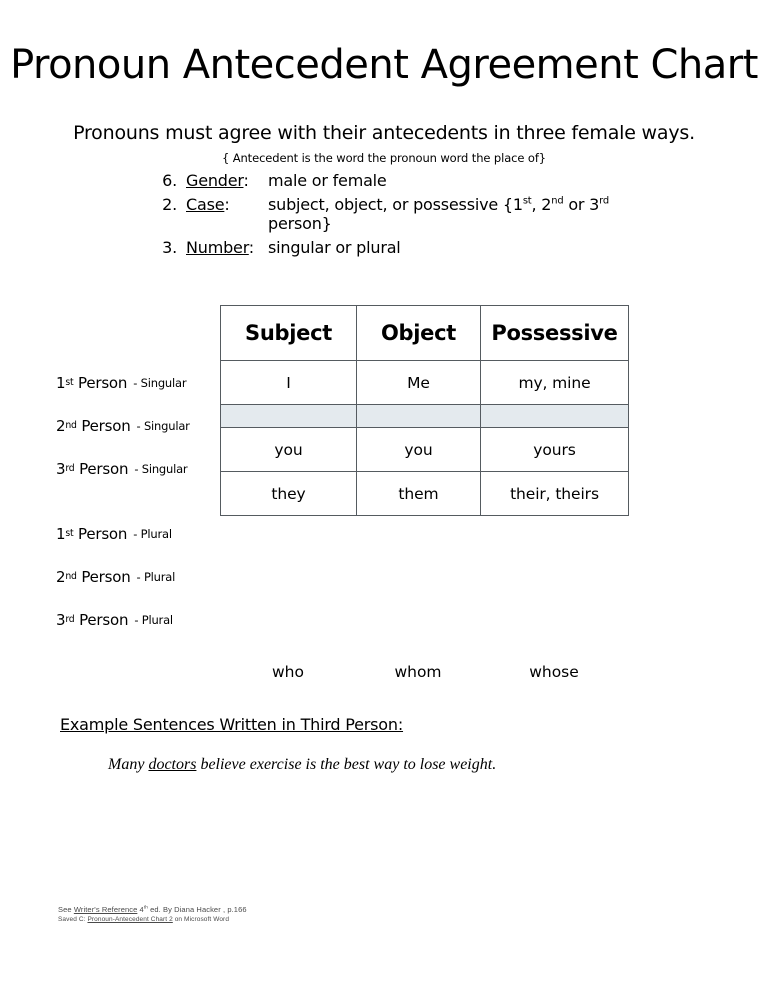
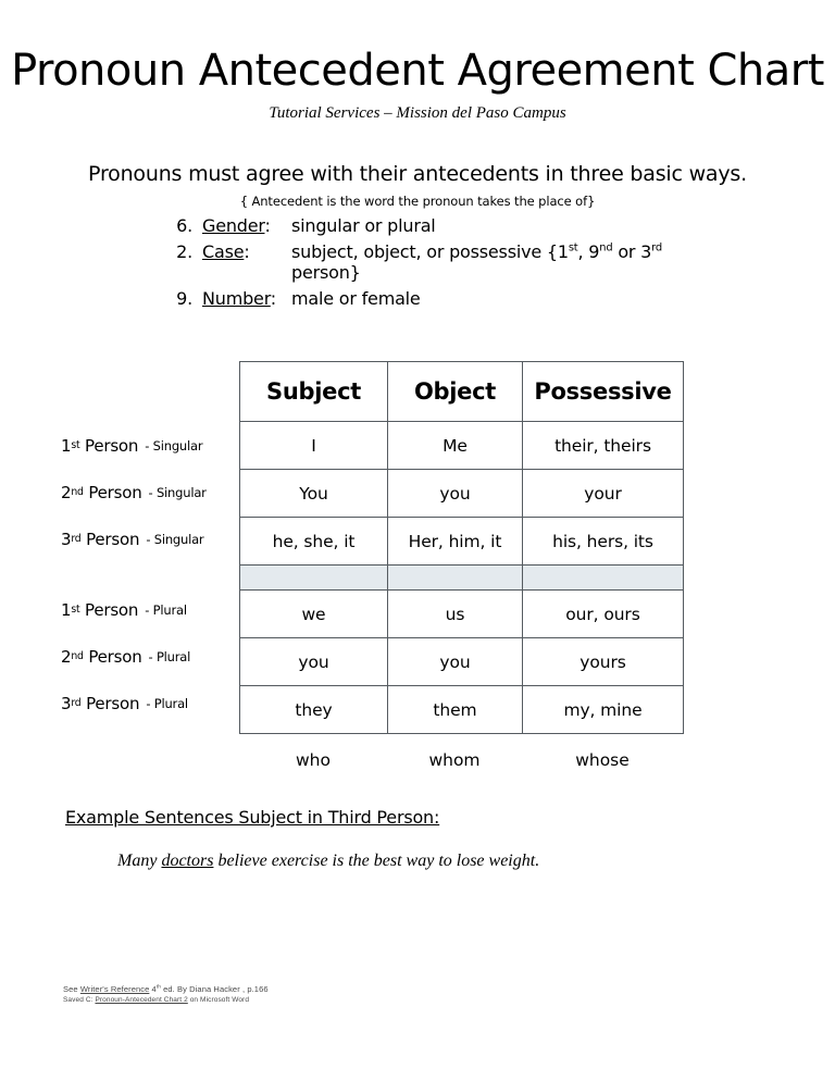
  Pronoun Antecedent Agreement Chart
+ Tutorial Services – Mission del Paso Campus
- Pronouns must agree with their antecedents in three female ways.
+ Pronouns must agree with their antecedents in three basic ways.
- { Antecedent is the word the pronoun word the place of}
+ { Antecedent is the word the pronoun takes the place of}
  6.
  Gender:
- male or female
+ singular or plural
  2.
  Case:
- subject, object, or possessive {1st, 2nd or 3rd person}
+ subject, object, or possessive {1st, 9nd or 3rd person}
- 3.
+ 9.
  Number:
- singular or plural
+ male or female
  1
  st
  Person
  - Singular
  2
  nd
  Person
  - Singular
  3
  rd
  Person
  - Singular
  1
  st
  Person
  - Plural
  2
  nd
  Person
  - Plural
  3
  rd
  Person
  - Plural
  Subject	Object	Possessive
- I	Me	my, mine
+ I	Me	their, theirs
+ You	you	your
+ he, she, it	Her, him, it	his, hers, its
+ we	us	our, ours
  you	you	yours
- they	them	their, theirs
+ they	them	my, mine
  who
  whom
  whose
- Example Sentences Written in Third Person:
+ Example Sentences Subject in Third Person:
  Many doctors believe exercise is the best way to lose weight.
  See Writer's Reference 4 ed. By Diana Hacker , p.166
